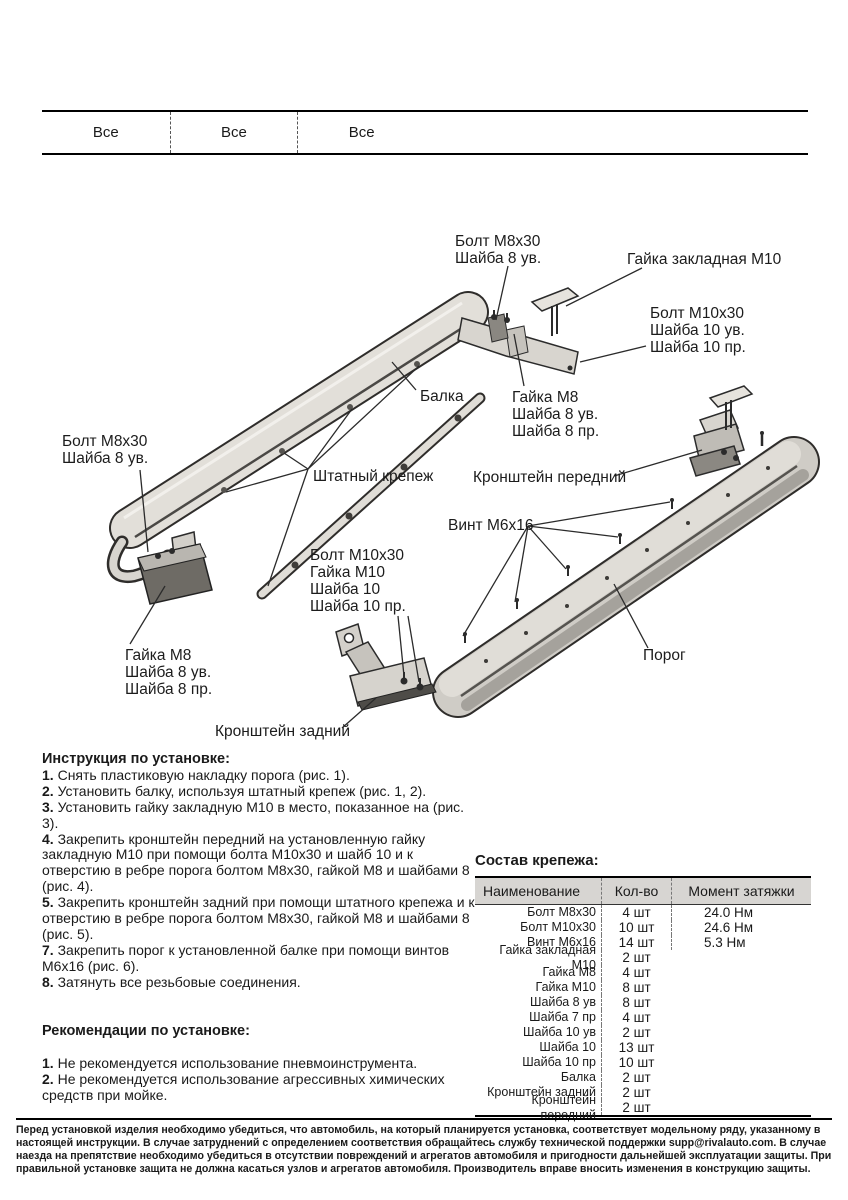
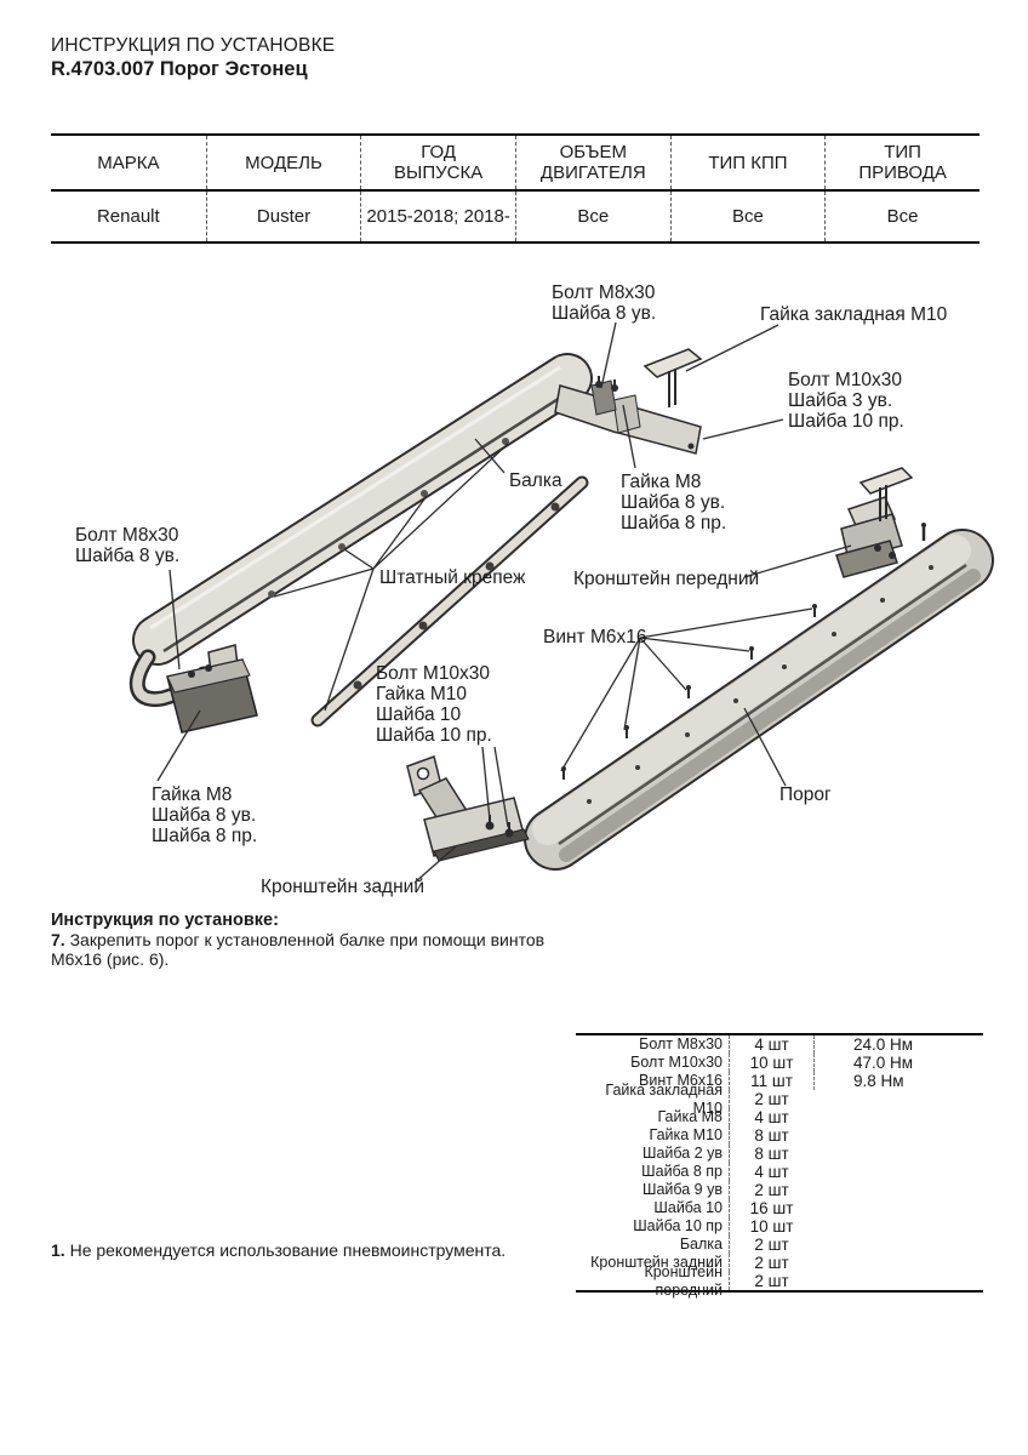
+ ИНСТРУКЦИЯ ПО УСТАНОВКЕ
+ R.4703.007 Порог Эстонец
+ МАРКА
+ МОДЕЛЬ
+ ГОД
+ ВЫПУСКА
+ ОБЪЕМ
+ ДВИГАТЕЛЯ
+ ТИП КПП
+ ТИП
+ ПРИВОДА
+ Renault
+ Duster
+ 2015-2018; 2018-
  Все
  Все
  Все
  Болт М8х30
  Шайба 8 ув.
  Гайка закладная М10
  Болт М10х30
- Шайба 10 ув.
+ Шайба 3 ув.
  Шайба 10 пр.
  Балка
  Гайка М8
  Шайба 8 ув.
  Шайба 8 пр.
  Штатный крепеж
  Кронштейн передний
  Болт М8х30
  Шайба 8 ув.
  Винт М6х16
  Болт М10х30
  Гайка М10
  Шайба 10
  Шайба 10 пр.
  Гайка М8
  Шайба 8 ув.
  Шайба 8 пр.
  Порог
  Кронштейн задний
  Инструкция по установке:
- 1. Снять пластиковую накладку порога (рис. 1).
- 2. Установить балку, используя штатный крепеж (рис. 1, 2).
- 3. Установить гайку закладную М10 в место, показанное на (рис. 3).
- 4. Закрепить кронштейн передний на установленную гайку закладную М10 при помощи болта М10х30 и шайб 10 и к отверстию в ребре порога болтом М8х30, гайкой М8 и шайбами 8 (рис. 4).
- 5. Закрепить кронштейн задний при помощи штатного крепежа и к отверстию в ребре порога болтом М8х30, гайкой М8 и шайбами 8 (рис. 5).
  7. Закрепить порог к установленной балке при помощи винтов М6х16 (рис. 6).
- 8. Затянуть все резьбовые соединения.
- Рекомендации по установке:
  1. Не рекомендуется использование пневмоинструмента.
- 2. Не рекомендуется использование агрессивных химических средств при мойке.
- Состав крепежа:
- Наименование
- Кол-во
- Момент затяжки
  Болт М8х30
  4 шт
  24.0 Нм
  Болт М10х30
  10 шт
- 24.6 Нм
+ 47.0 Нм
  Винт М6х16
- 14 шт
+ 11 шт
- 5.3 Нм
+ 9.8 Нм
  Гайка закладная М10
  2 шт
  Гайка М8
  4 шт
  Гайка М10
  8 шт
- Шайба 8 ув
+ Шайба 2 ув
  8 шт
- Шайба 7 пр
+ Шайба 8 пр
  4 шт
- Шайба 10 ув
+ Шайба 9 ув
  2 шт
  Шайба 10
- 13 шт
+ 16 шт
  Шайба 10 пр
  10 шт
  Балка
  2 шт
  Кронштейн задний
  2 шт
  Кронштейн передний
  2 шт
- Перед установкой изделия необходимо убедиться, что автомобиль, на который планируется установка, соответствует модельному ряду, указанному в настоящей инструкции. В случае затруднений с определением соответствия обращайтесь службу технической поддержки supp@rivalauto.com. В случае наезда на препятствие необходимо убедиться в отсутствии повреждений и агрегатов автомобиля и пригодности дальнейшей эксплуатации защиты. При правильной установке защита не должна касаться узлов и агрегатов автомобиля. Производитель вправе вносить изменения в конструкцию защиты.
